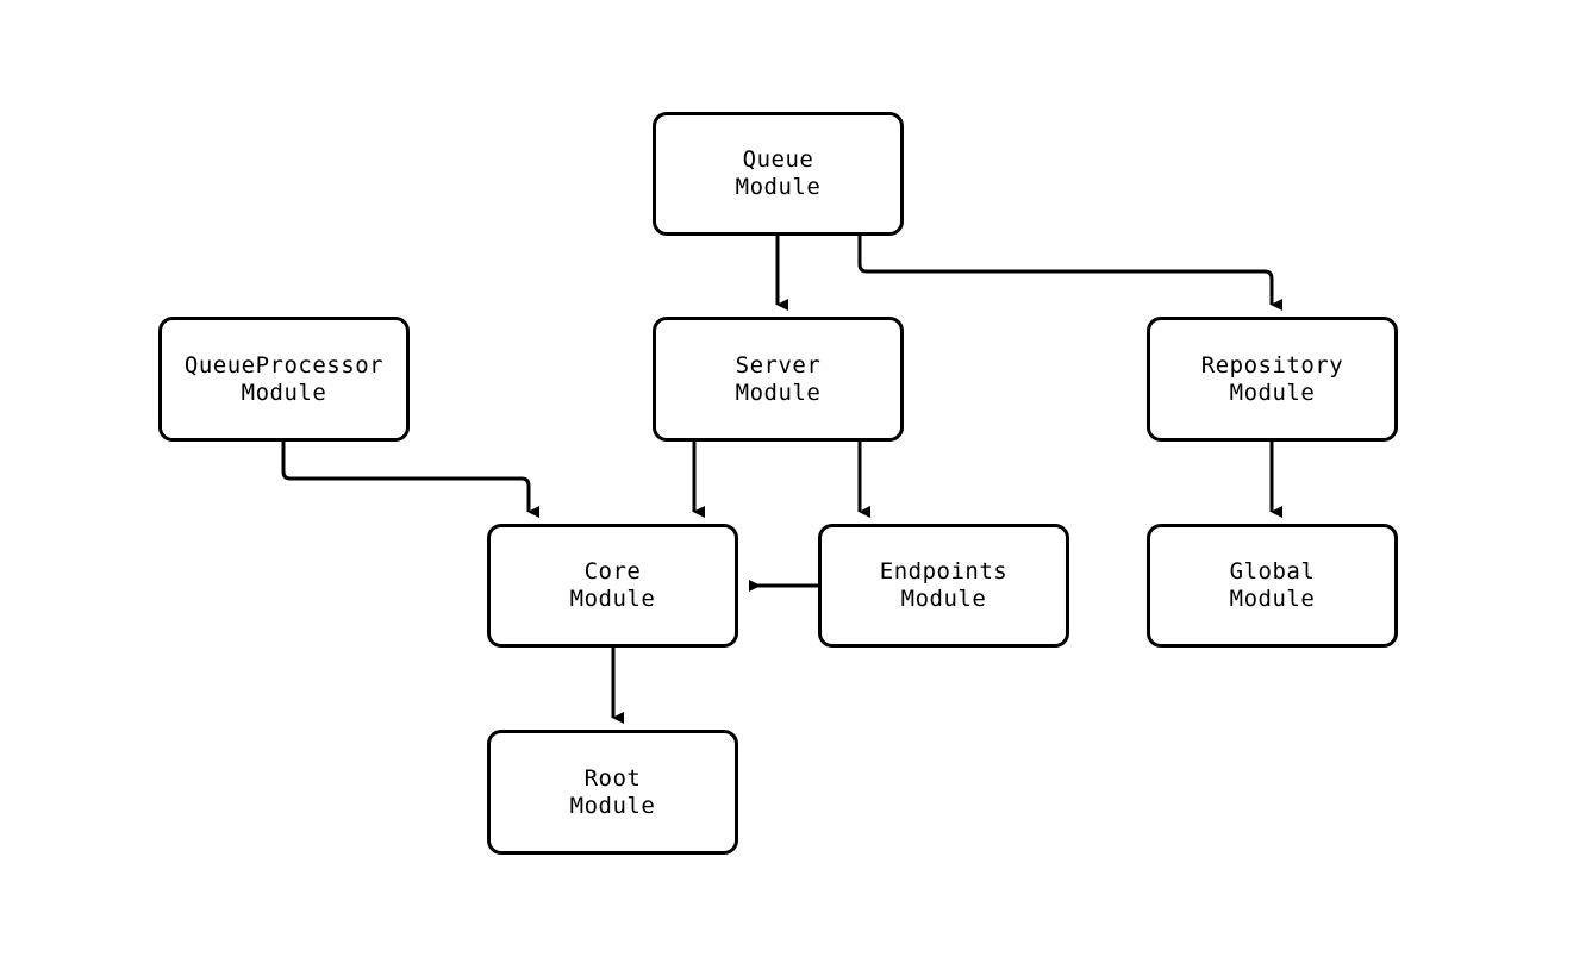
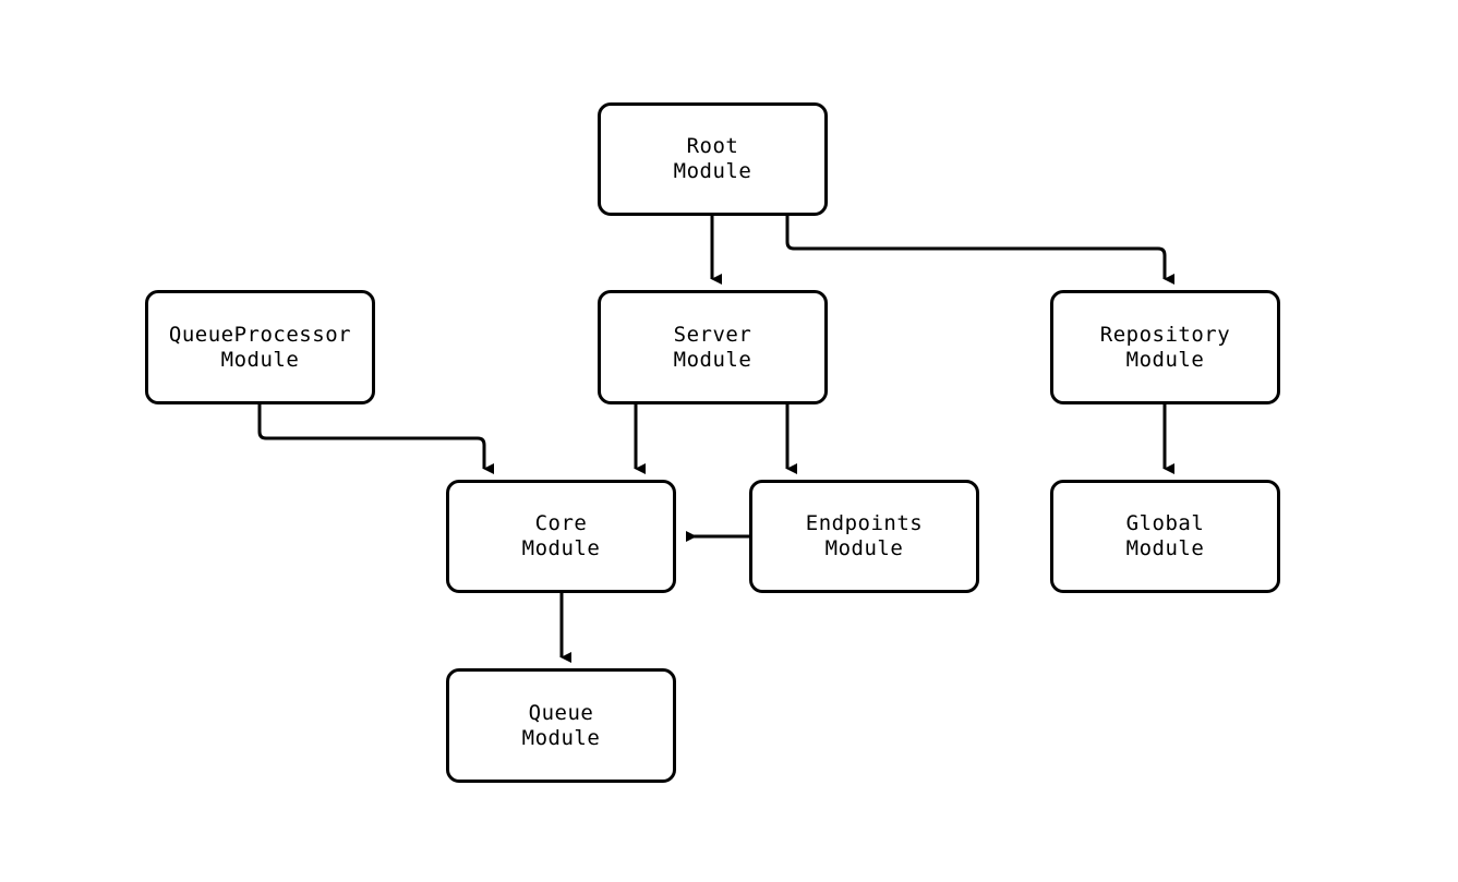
- Queue
+ Root
  Module
  QueueProcessor
  Module
  Server
  Module
  Repository
  Module
  Core
  Module
  Endpoints
  Module
  Global
  Module
- Root
+ Queue
  Module
